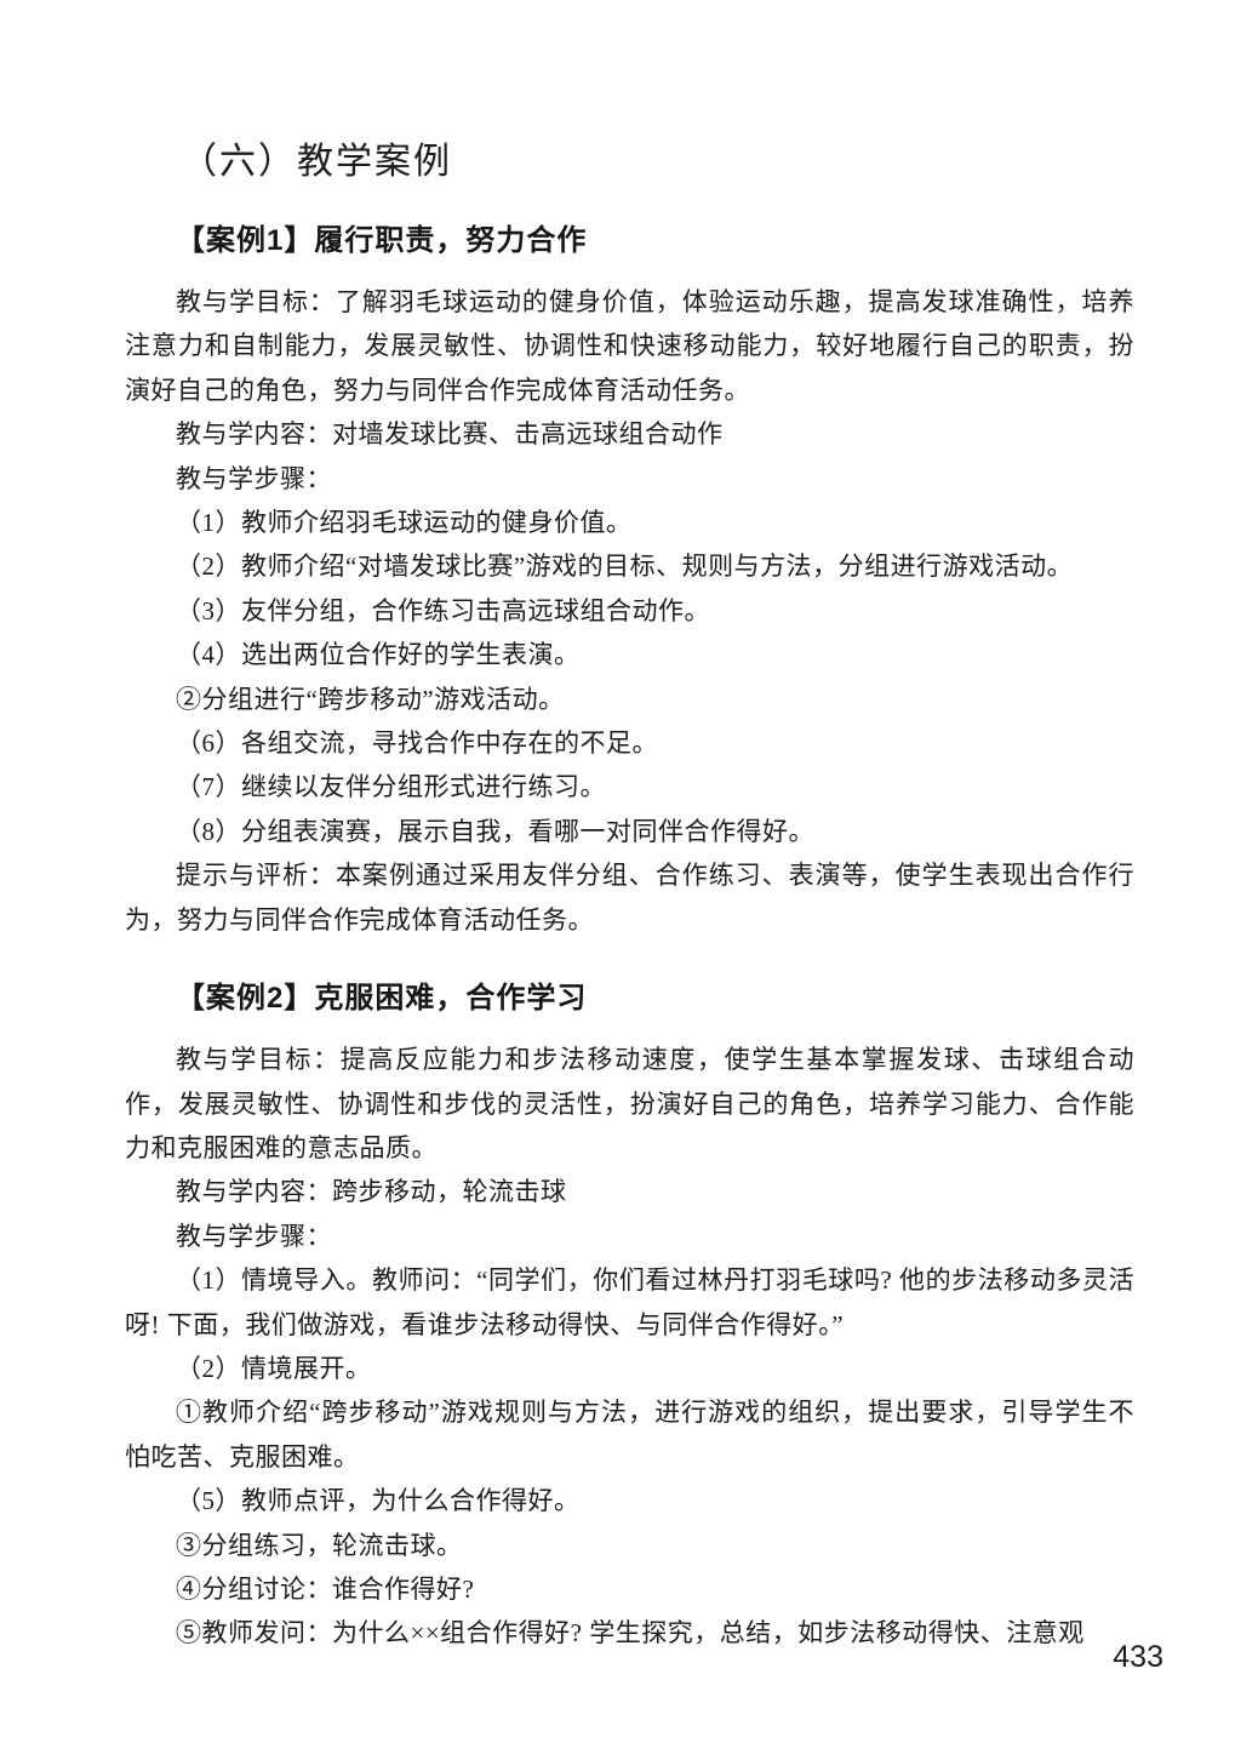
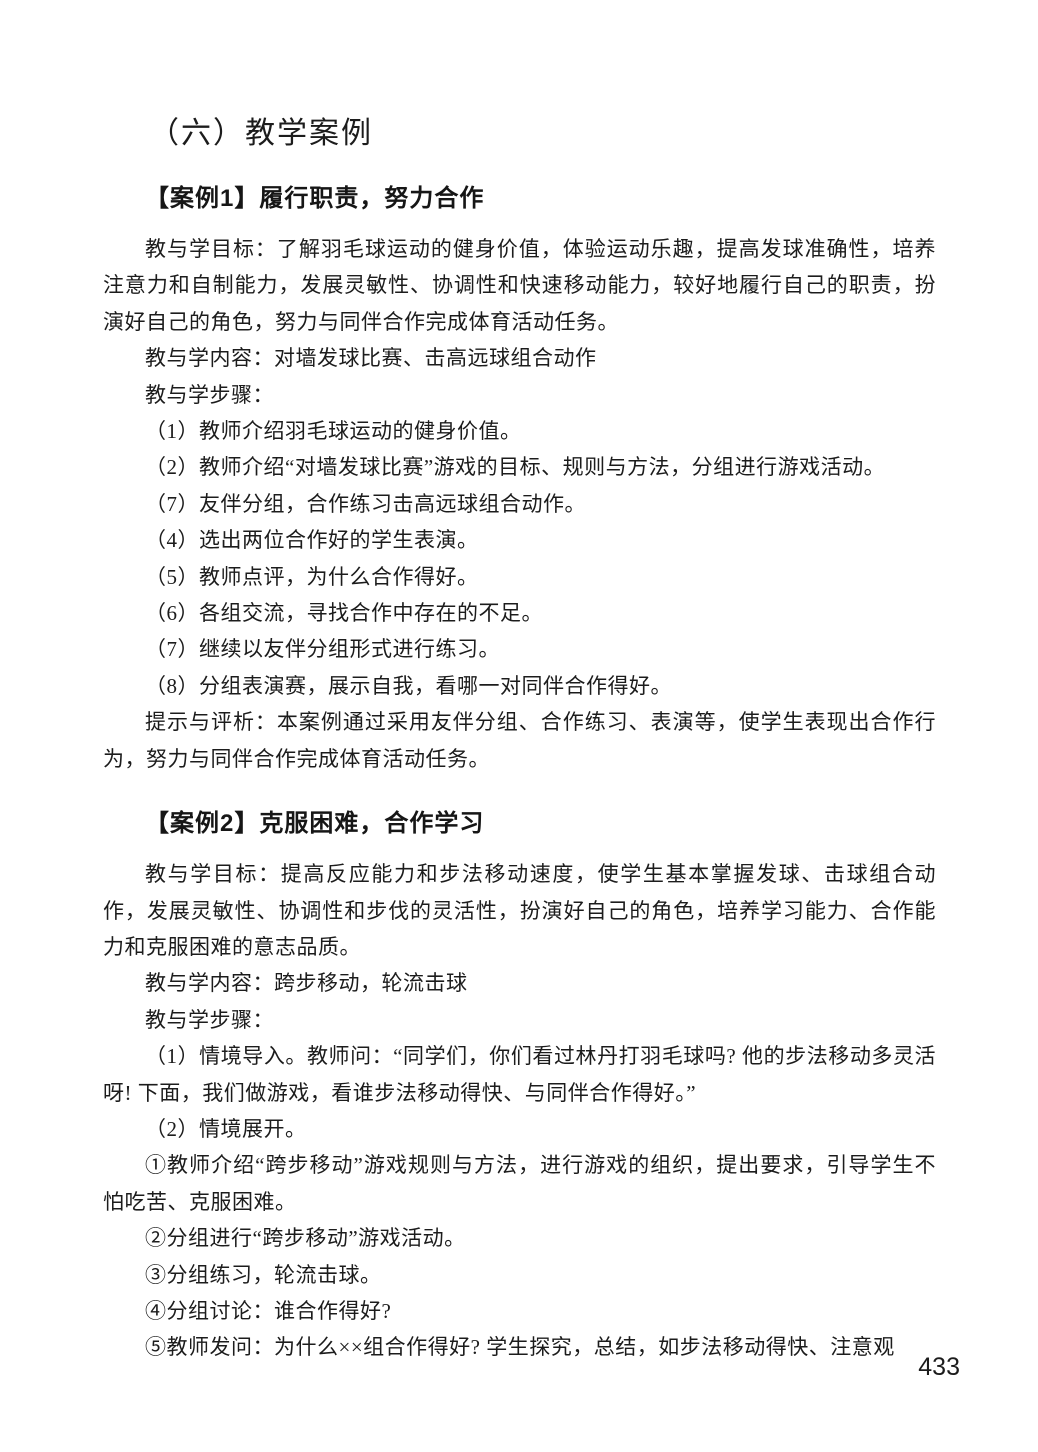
  （六）教学案例
  【案例1】履行职责，努力合作
  教与学目标：了解羽毛球运动的健身价值，体验运动乐趣，提高发球准确性，培养注意力和自制能力，发展灵敏性、协调性和快速移动能力，较好地履行自己的职责，扮演好自己的角色，努力与同伴合作完成体育活动任务。
  教与学内容：对墙发球比赛、击高远球组合动作
  教与学步骤：
  （1）教师介绍羽毛球运动的健身价值。
  （2）教师介绍“对墙发球比赛”游戏的目标、规则与方法，分组进行游戏活动。
- （3）友伴分组，合作练习击高远球组合动作。
+ （7）友伴分组，合作练习击高远球组合动作。
  （4）选出两位合作好的学生表演。
- ②分组进行“跨步移动”游戏活动。
+ （5）教师点评，为什么合作得好。
  （6）各组交流，寻找合作中存在的不足。
  （7）继续以友伴分组形式进行练习。
  （8）分组表演赛，展示自我，看哪一对同伴合作得好。
  提示与评析：本案例通过采用友伴分组、合作练习、表演等，使学生表现出合作行为，努力与同伴合作完成体育活动任务。
  【案例2】克服困难，合作学习
  教与学目标：提高反应能力和步法移动速度，使学生基本掌握发球、击球组合动作，发展灵敏性、协调性和步伐的灵活性，扮演好自己的角色，培养学习能力、合作能力和克服困难的意志品质。
  教与学内容：跨步移动，轮流击球
  教与学步骤：
  （1）情境导入。教师问：“同学们，你们看过林丹打羽毛球吗? 他的步法移动多灵活呀! 下面，我们做游戏，看谁步法移动得快、与同伴合作得好。”
  （2）情境展开。
  ①教师介绍“跨步移动”游戏规则与方法，进行游戏的组织，提出要求，引导学生不怕吃苦、克服困难。
- （5）教师点评，为什么合作得好。
+ ②分组进行“跨步移动”游戏活动。
  ③分组练习，轮流击球。
  ④分组讨论：谁合作得好?
  ⑤教师发问：为什么××组合作得好? 学生探究，总结，如步法移动得快、注意观
  433
